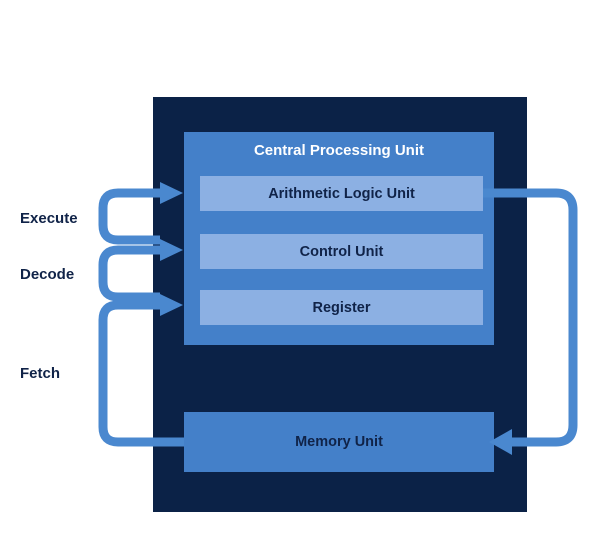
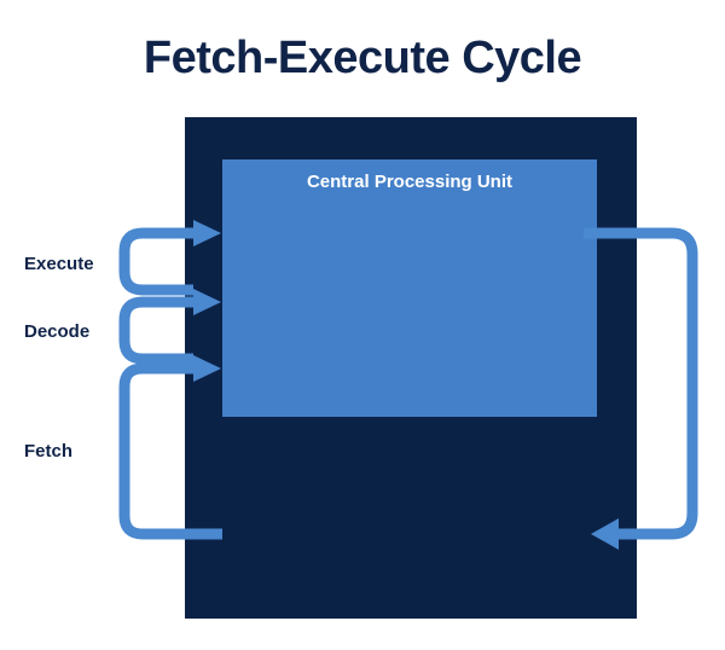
+ Fetch-Execute Cycle
  Central Processing Unit
- Arithmetic Logic Unit
- Control Unit
- Register
- Memory Unit
  Execute
  Decode
  Fetch
